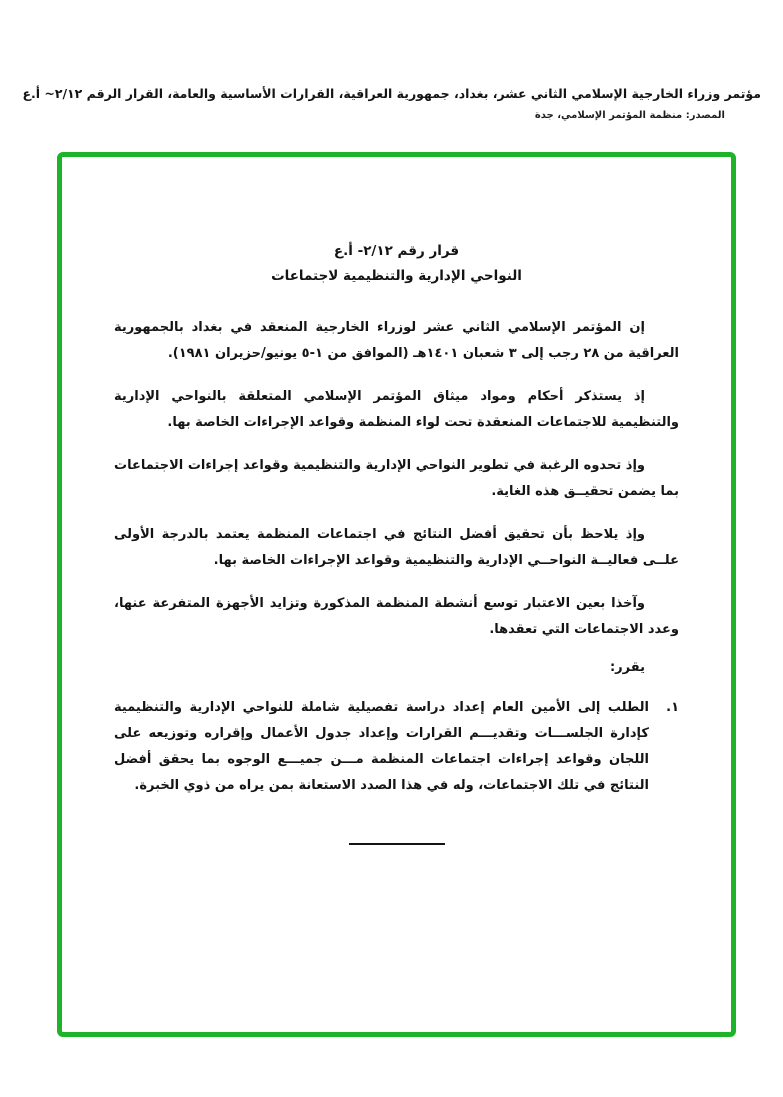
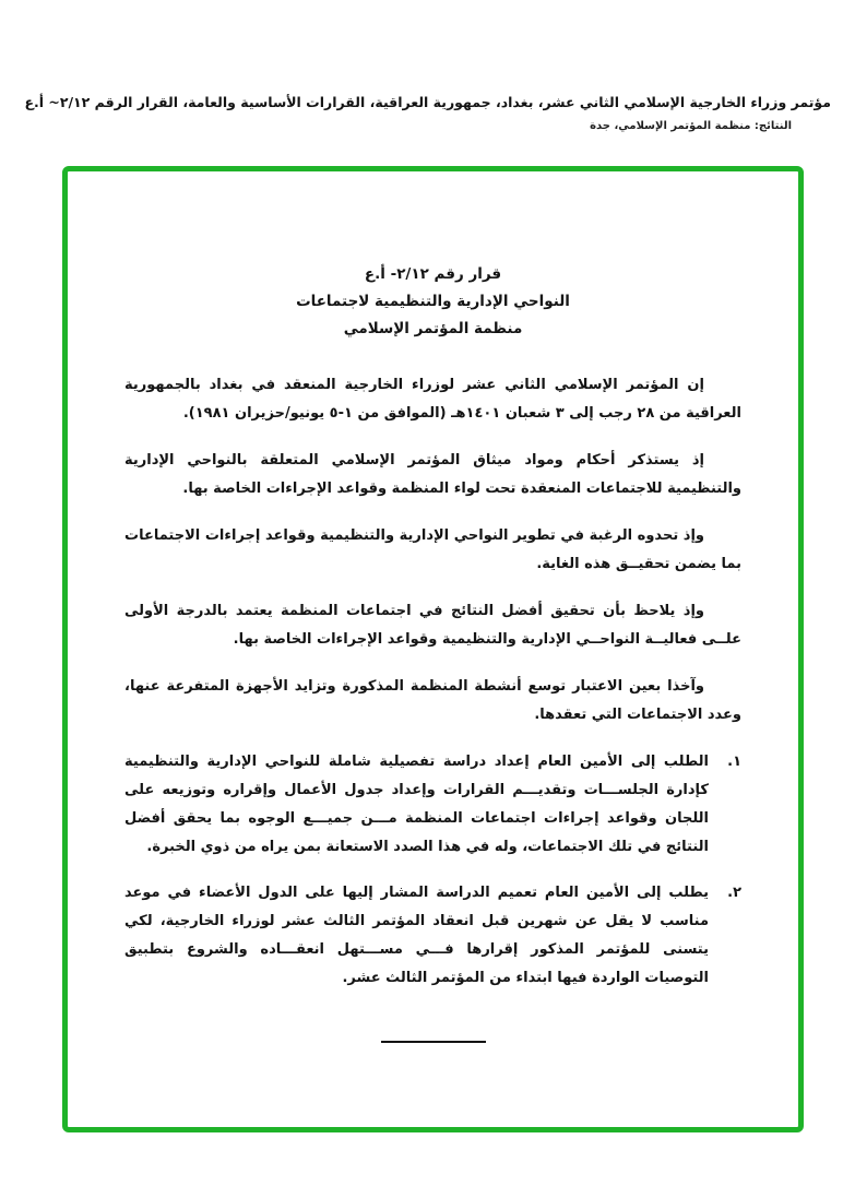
  مؤتمر وزراء الخارجية الإسلامي الثاني عشر، بغداد، جمهورية العراقية، القرارات الأساسية والعامة، القرار الرقم ٢/١٢~ أ.ع
- المصدر: منظمة المؤتمر الإسلامي، جدة
+ النتائج: منظمة المؤتمر الإسلامي، جدة
  قرار رقم ٢/١٢- أ.ع
  النواحي الإدارية والتنظيمية لاجتماعات
+ منظمة المؤتمر الإسلامي
  إن المؤتمر الإسلامي الثاني عشر لوزراء الخارجية المنعقد في بغداد بالجمهورية العراقية من ٢٨ رجب إلى ٣ شعبان ١٤٠١هـ (الموافق من ١-٥ يونيو/حزيران ١٩٨١).
  إذ يستذكر أحكام ومواد ميثاق المؤتمر الإسلامي المتعلقة بالنواحي الإدارية والتنظيمية للاجتماعات المنعقدة تحت لواء المنظمة وقواعد الإجراءات الخاصة بها.
  وإذ تحدوه الرغبة في تطوير النواحي الإدارية والتنظيمية وقواعد إجراءات الاجتماعات بما يضمن تحقيــق هذه الغاية.
  وإذ يلاحظ بأن تحقيق أفضل النتائج في اجتماعات المنظمة يعتمد بالدرجة الأولى علــى فعاليــة النواحــي الإدارية والتنظيمية وقواعد الإجراءات الخاصة بها.
  وآخذا بعين الاعتبار توسع أنشطة المنظمة المذكورة وتزايد الأجهزة المتفرعة عنها، وعدد الاجتماعات التي تعقدها.
- يقرر:
  ١.
  الطلب إلى الأمين العام إعداد دراسة تفصيلية شاملة للنواحي الإدارية والتنظيمية كإدارة الجلســـات وتقديـــم القرارات وإعداد جدول الأعمال وإقراره وتوزيعه على اللجان وقواعد إجراءات اجتماعات المنظمة مـــن جميـــع الوجوه بما يحقق أفضل النتائج في تلك الاجتماعات، وله في هذا الصدد الاستعانة بمن يراه من ذوي الخبرة.
+ ٢.
+ يطلب إلى الأمين العام تعميم الدراسة المشار إليها على الدول الأعضاء في موعد مناسب لا يقل عن شهرين قبل انعقاد المؤتمر الثالث عشر لوزراء الخارجية، لكي يتسنى للمؤتمر المذكور إقرارها فـــي مســـتهل انعقـــاده والشروع بتطبيق التوصيات الواردة فيها ابتداء من المؤتمر الثالث عشر.
